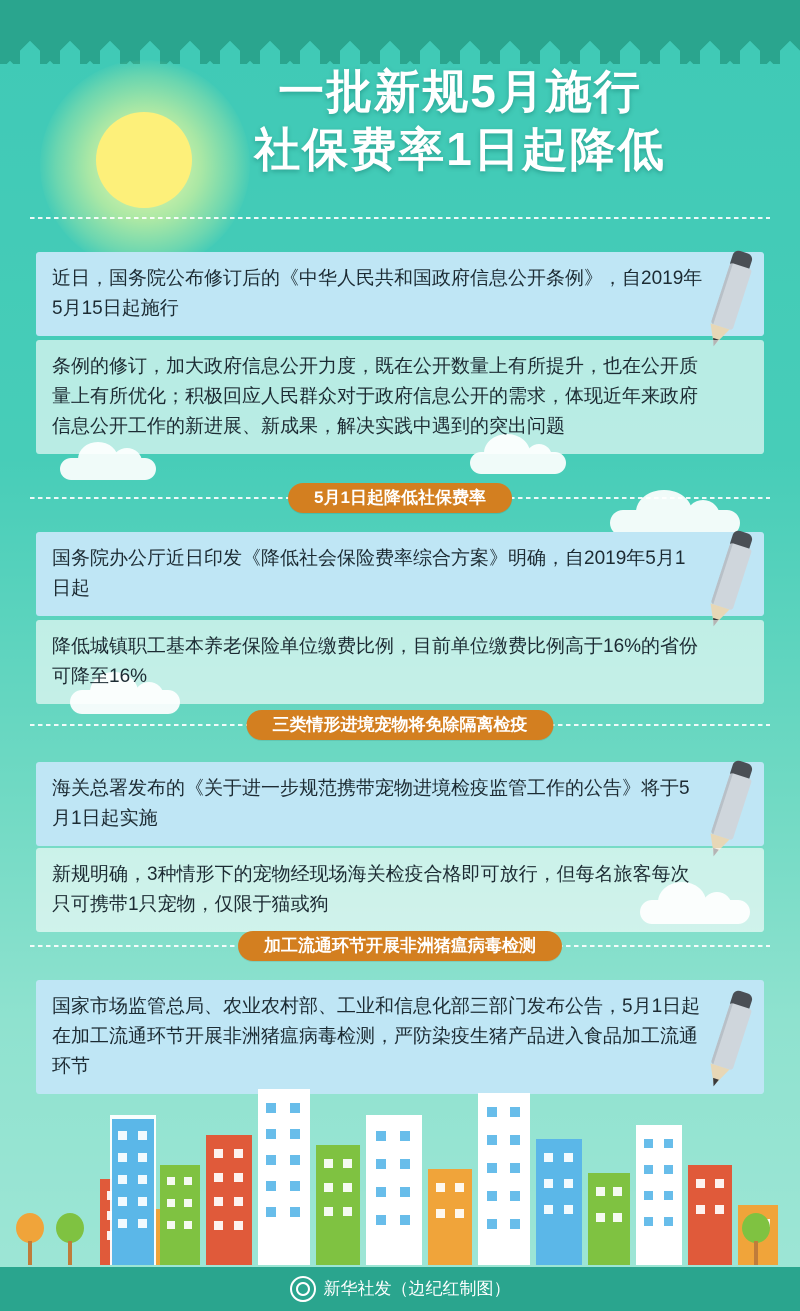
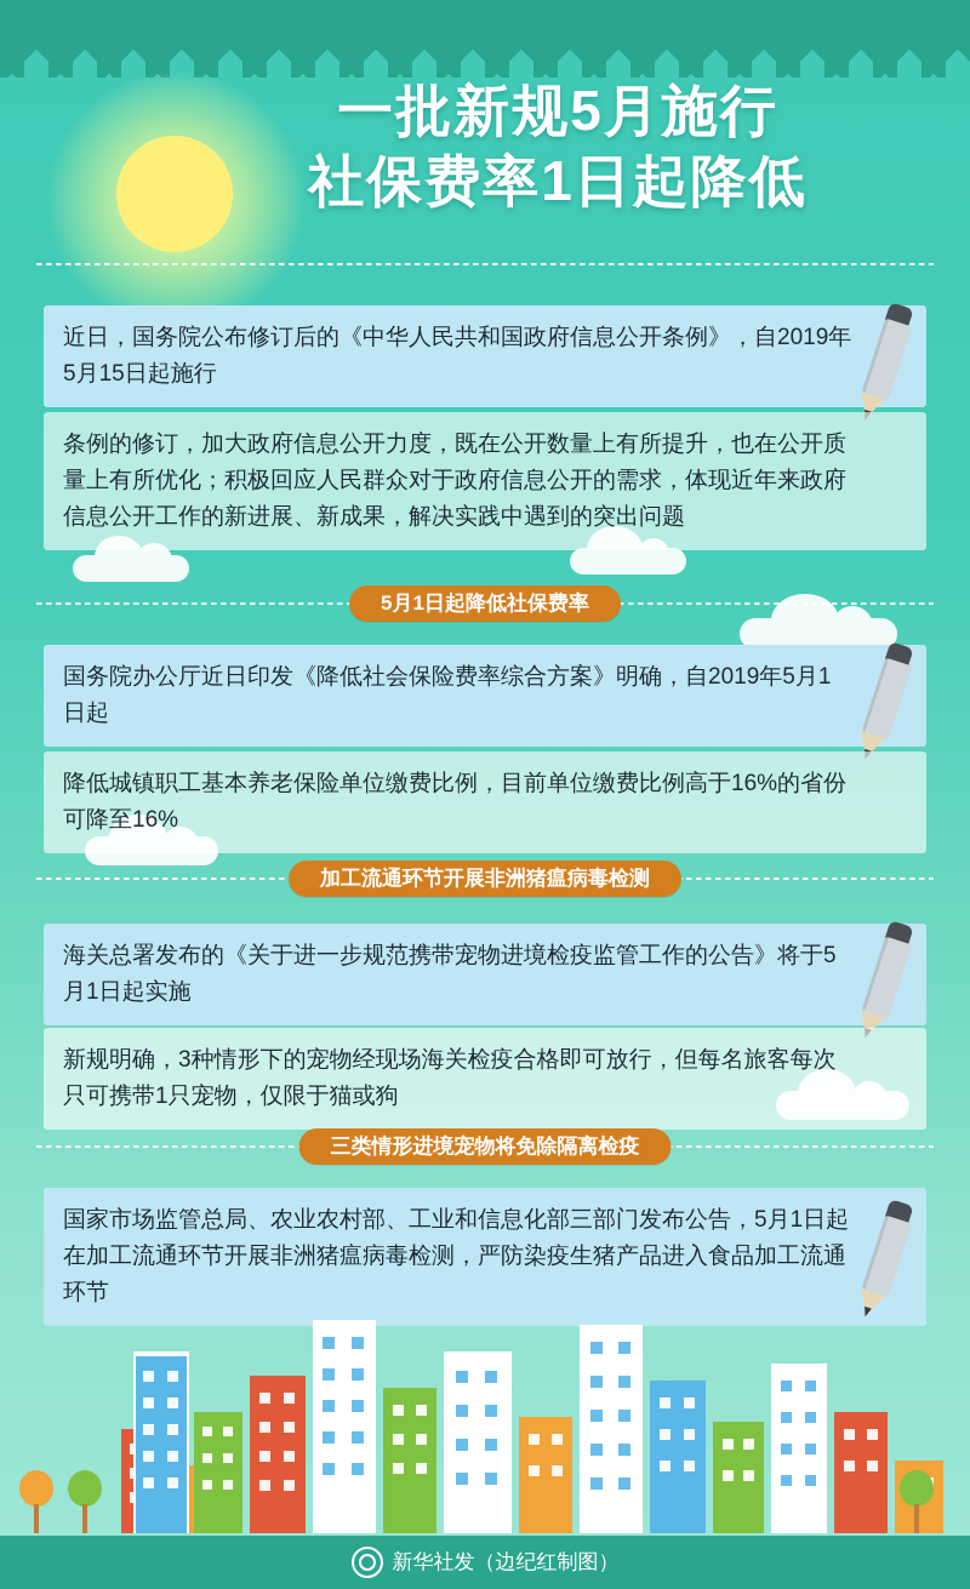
  一批新规5月施行
  社保费率1日起降低
  近日，国务院公布修订后的《中华人民共和国政府信息公开条例》，自2019年5月15日起施行
  条例的修订，加大政府信息公开力度，既在公开数量上有所提升，也在公开质量上有所优化；积极回应人民群众对于政府信息公开的需求，体现近年来政府信息公开工作的新进展、新成果，解决实践中遇到的突出问题
  5月1日起降低社保费率
  国务院办公厅近日印发《降低社会保险费率综合方案》明确，自2019年5月1日起
  降低城镇职工基本养老保险单位缴费比例，目前单位缴费比例高于16%的省份可降至16%
- 三类情形进境宠物将免除隔离检疫
+ 加工流通环节开展非洲猪瘟病毒检测
  海关总署发布的《关于进一步规范携带宠物进境检疫监管工作的公告》将于5月1日起实施
  新规明确，3种情形下的宠物经现场海关检疫合格即可放行，但每名旅客每次只可携带1只宠物，仅限于猫或狗
- 加工流通环节开展非洲猪瘟病毒检测
+ 三类情形进境宠物将免除隔离检疫
  国家市场监管总局、农业农村部、工业和信息化部三部门发布公告，5月1日起在加工流通环节开展非洲猪瘟病毒检测，严防染疫生猪产品进入食品加工流通环节
  新华社发（边纪红制图）
